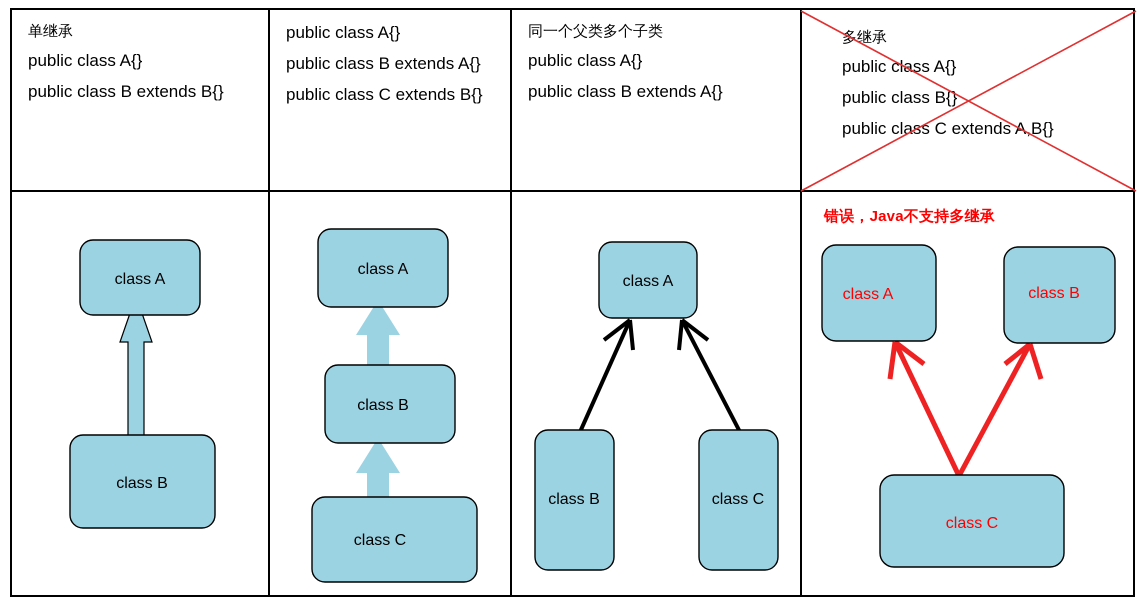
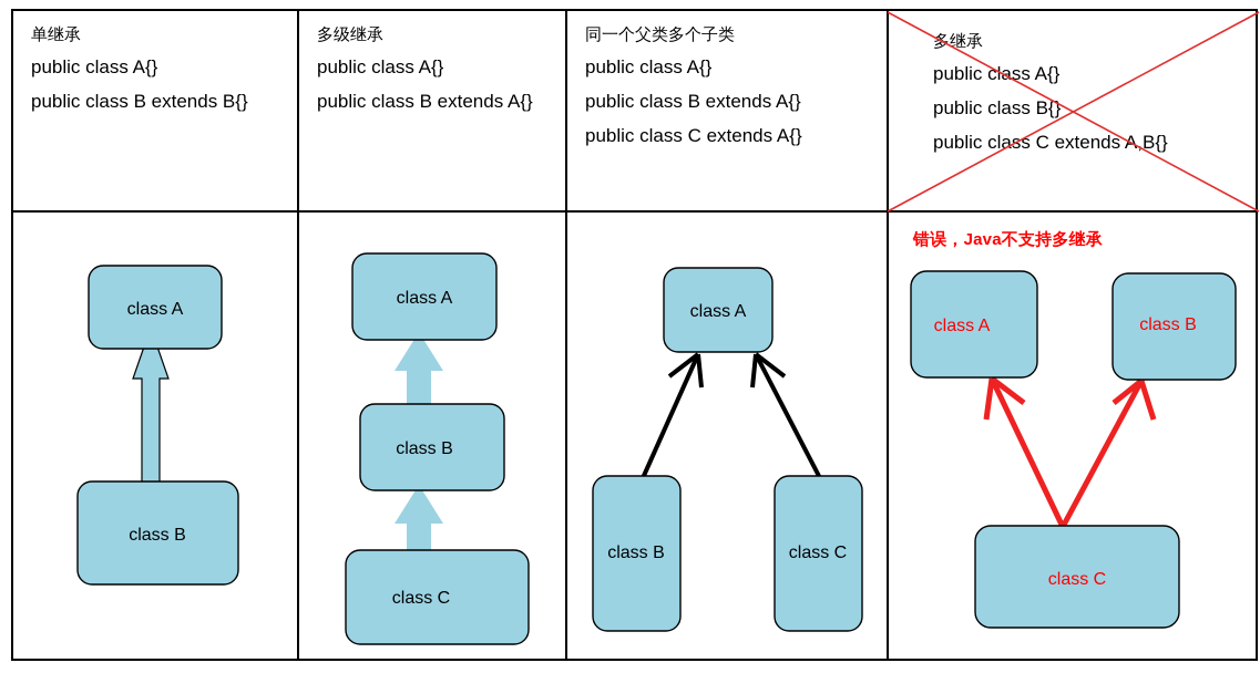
  单继承
  public class A{}
  public class B extends B{}
+ 多级继承
  public class A{}
  public class B extends A{}
- public class C extends B{}
  同一个父类多个子类
  public class A{}
  public class B extends A{}
+ public class C extends A{}
  public class A{}
  public class B{}
  public clas C extends,B{}
  class A
  class B
  class A
  class B
  class C
  class A
  class B
  class C
  错误，Java不支持多继承
  class A
  class B
  class C
